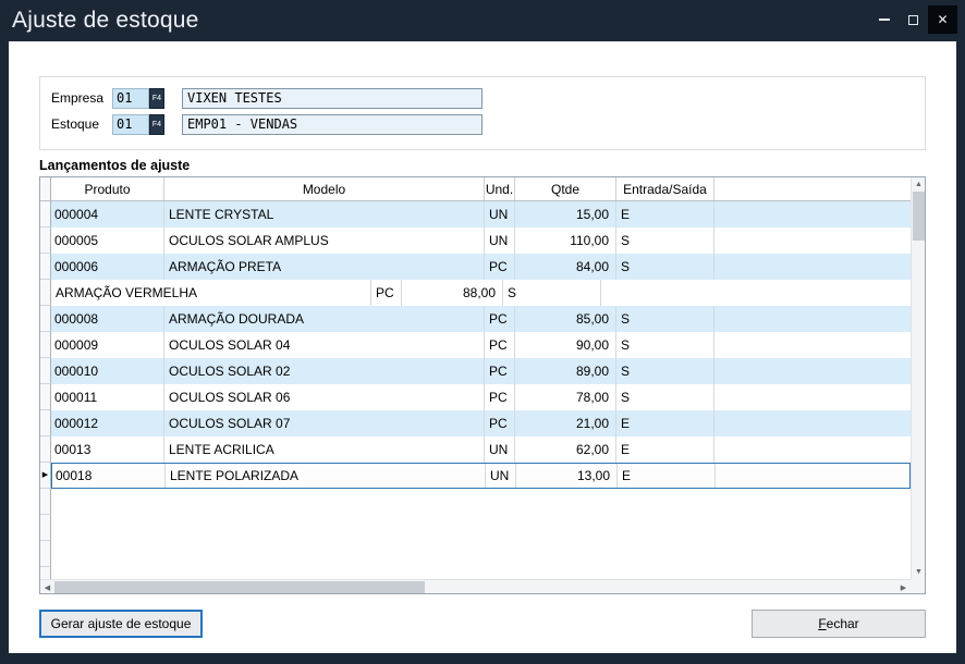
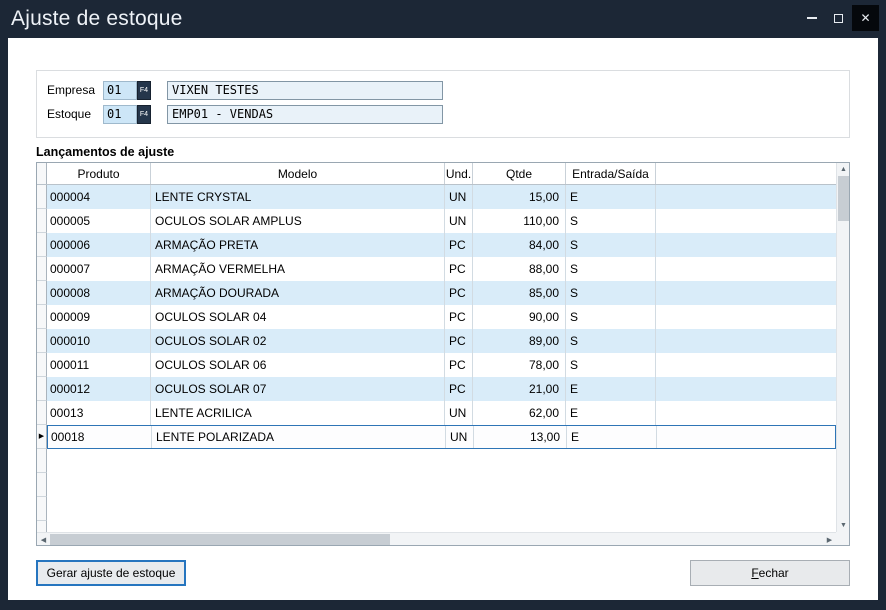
  Ajuste de estoque
  ✕
  Empresa
  01
  VIXEN TESTES
  Estoque
  01
  EMP01 - VENDAS
  Lançamentos de ajuste
  Produto
  Modelo
  Und.
  Qtde
  Entrada/Saída
  000004
  LENTE CRYSTAL
  UN
  15,00
  E
  000005
  OCULOS SOLAR AMPLUS
  UN
  110,00
  S
  000006
  ARMAÇÃO PRETA
  PC
  84,00
  S
+ 000007
  ARMAÇÃO VERMELHA
  PC
  88,00
  S
  000008
  ARMAÇÃO DOURADA
  PC
  85,00
  S
  000009
  OCULOS SOLAR 04
  PC
  90,00
  S
  000010
  OCULOS SOLAR 02
  PC
  89,00
  S
  000011
  OCULOS SOLAR 06
  PC
  78,00
  S
  000012
  OCULOS SOLAR 07
  PC
  21,00
  E
  00013
  LENTE ACRILICA
  UN
  62,00
  E
  00018
  LENTE POLARIZADA
  UN
  13,00
  E
  Gerar ajuste de estoque
  F
  echar
